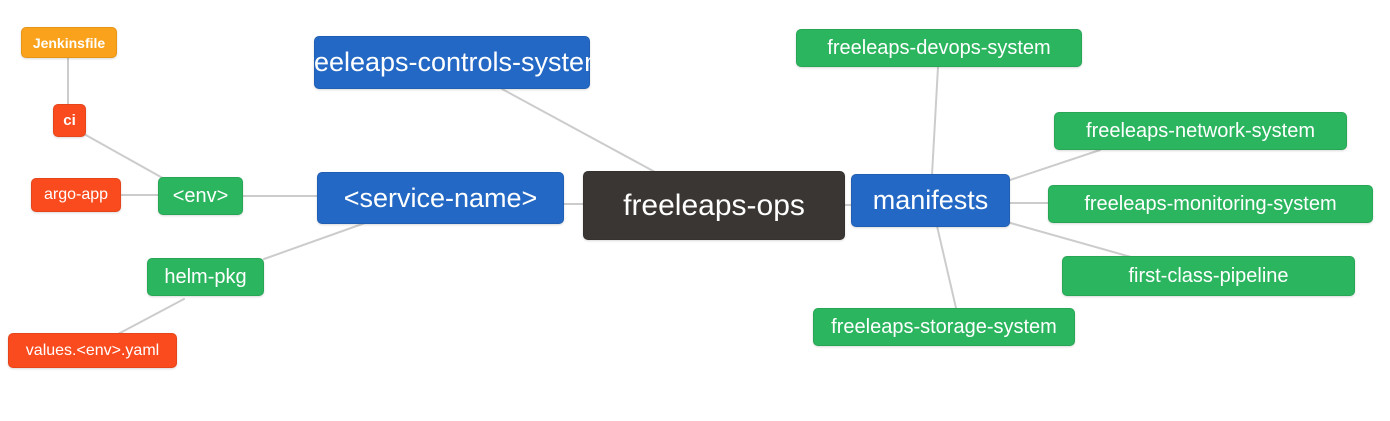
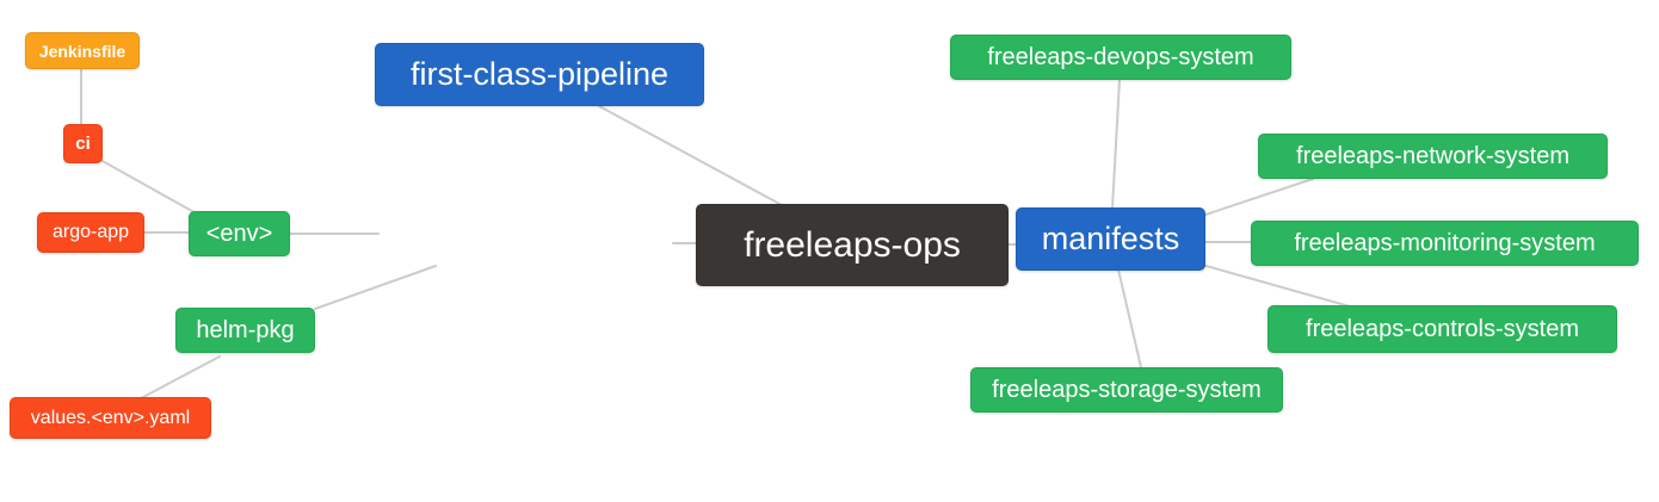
  freeleaps-ops
- freeleaps-controls-system
+ first-class-pipeline
- <service-name>
  manifests
  <env>
  helm-pkg
  freeleaps-devops-system
  freeleaps-network-system
  freeleaps-monitoring-system
- first-class-pipeline
+ freeleaps-controls-system
  freeleaps-storage-system
  ci
  argo-app
  values.<env>.yaml
  Jenkinsfile
